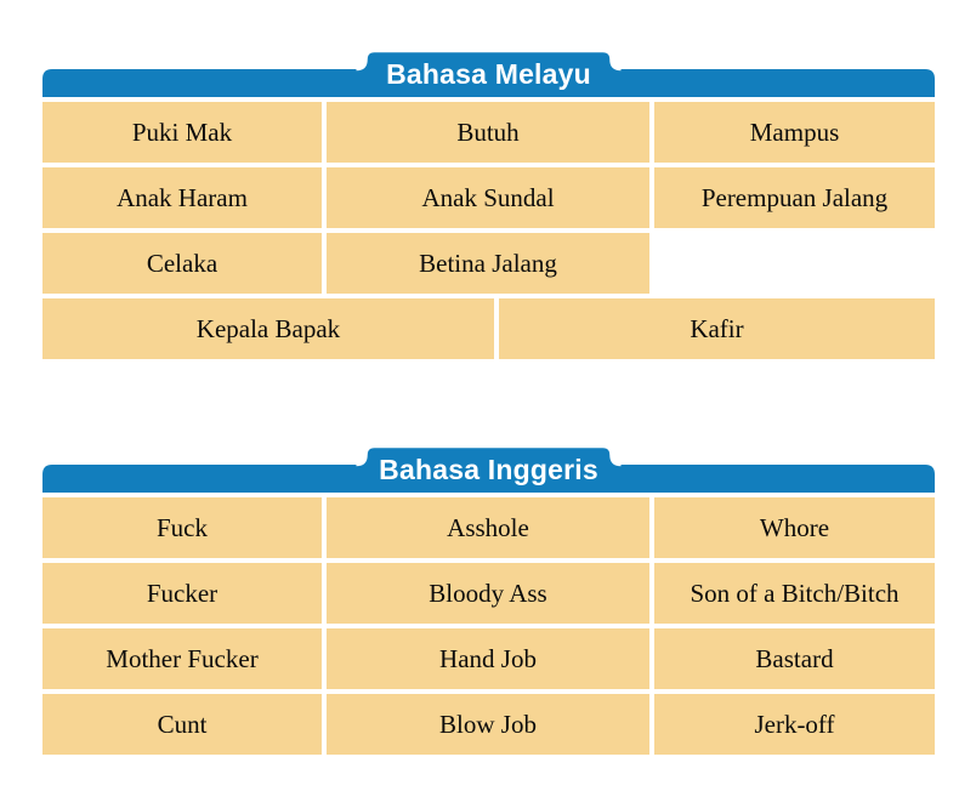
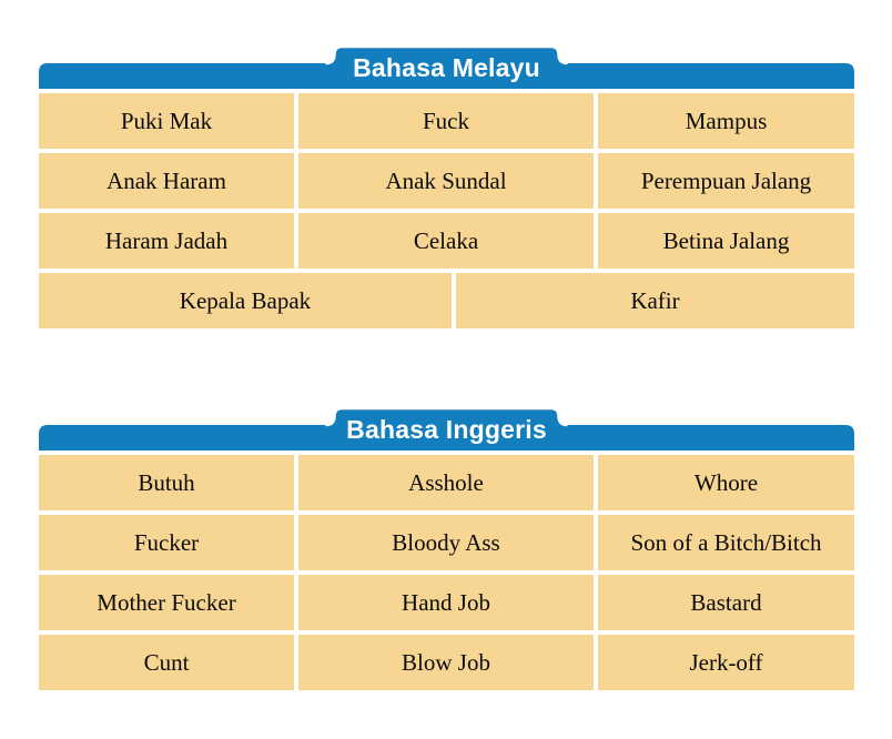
  Bahasa Melayu
  Puki Mak
- Butuh
+ Fuck
  Mampus
  Anak Haram
  Anak Sundal
  Perempuan Jalang
+ Haram Jadah
  Celaka
  Betina Jalang
  Kepala Bapak
  Kafir
  Bahasa Inggeris
- Fuck
+ Butuh
  Asshole
  Whore
  Fucker
  Bloody Ass
  Son of a Bitch/Bitch
  Mother Fucker
  Hand Job
  Bastard
  Cunt
  Blow Job
  Jerk-off
